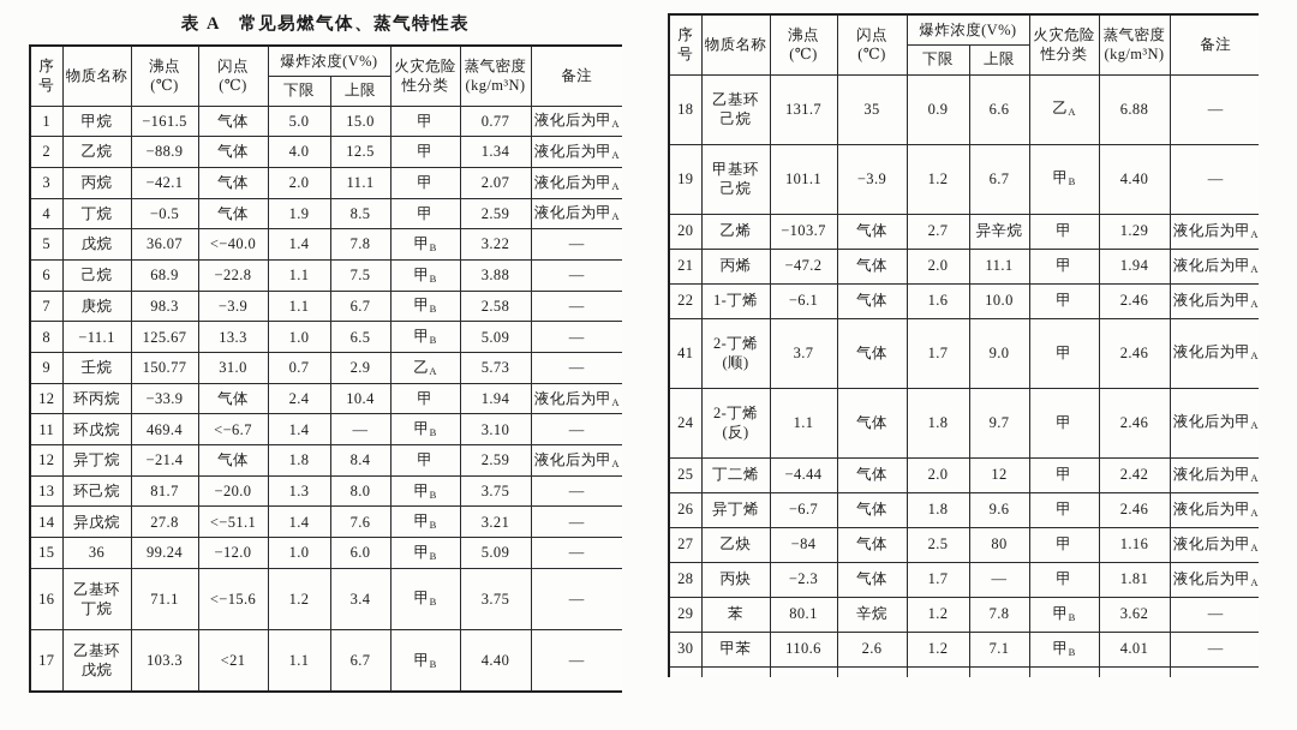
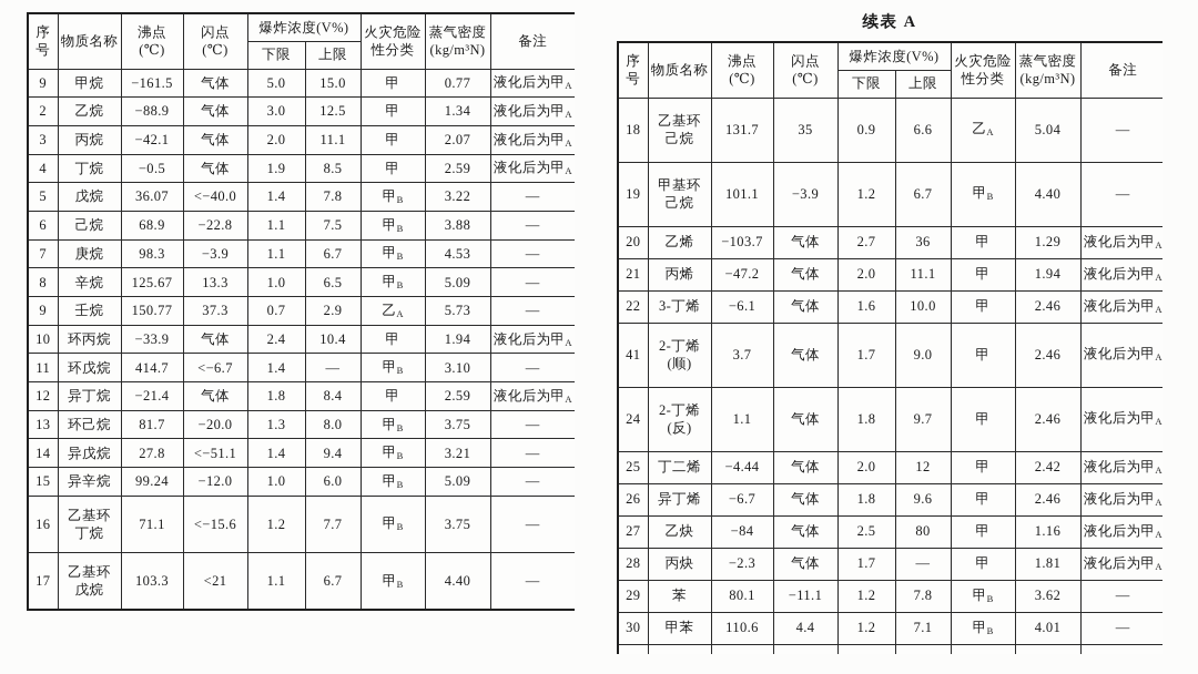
- 表 A 常见易燃气体、蒸气特性表
  序号	物质名称	沸点(℃)	闪点(℃)	爆炸浓度(V%)	火灾危险性分类	蒸气密度(kg/m³N)	备注
  下限	上限
- 1	甲烷	−161.5	气体	5.0	15.0	甲	0.77	液化后为甲A
+ 9	甲烷	−161.5	气体	5.0	15.0	甲	0.77	液化后为甲A
- 2	乙烷	−88.9	气体	4.0	12.5	甲	1.34	液化后为甲A
+ 2	乙烷	−88.9	气体	3.0	12.5	甲	1.34	液化后为甲A
  3	丙烷	−42.1	气体	2.0	11.1	甲	2.07	液化后为甲A
  4	丁烷	−0.5	气体	1.9	8.5	甲	2.59	液化后为甲A
  5	戊烷	36.07	<−40.0	1.4	7.8	甲B	3.22	—
  6	己烷	68.9	−22.8	1.1	7.5	甲B	3.88	—
- 7	庚烷	98.3	−3.9	1.1	6.7	甲B	2.58	—
+ 7	庚烷	98.3	−3.9	1.1	6.7	甲B	4.53	—
- 8	−11.1	125.67	13.3	1.0	6.5	甲B	5.09	—
+ 8	辛烷	125.67	13.3	1.0	6.5	甲B	5.09	—
- 9	壬烷	150.77	31.0	0.7	2.9	乙A	5.73	—
+ 9	壬烷	150.77	37.3	0.7	2.9	乙A	5.73	—
- 12	环丙烷	−33.9	气体	2.4	10.4	甲	1.94	液化后为甲A
+ 10	环丙烷	−33.9	气体	2.4	10.4	甲	1.94	液化后为甲A
- 11	环戊烷	469.4	<−6.7	1.4	—	甲B	3.10	—
+ 11	环戊烷	414.7	<−6.7	1.4	—	甲B	3.10	—
  12	异丁烷	−21.4	气体	1.8	8.4	甲	2.59	液化后为甲A
  13	环己烷	81.7	−20.0	1.3	8.0	甲B	3.75	—
- 14	异戊烷	27.8	<−51.1	1.4	7.6	甲B	3.21	—
+ 14	异戊烷	27.8	<−51.1	1.4	9.4	甲B	3.21	—
- 15	36	99.24	−12.0	1.0	6.0	甲B	5.09	—
+ 15	异辛烷	99.24	−12.0	1.0	6.0	甲B	5.09	—
- 16	乙基环丁烷	71.1	<−15.6	1.2	3.4	甲B	3.75	—
+ 16	乙基环丁烷	71.1	<−15.6	1.2	7.7	甲B	3.75	—
  17	乙基环戊烷	103.3	<21	1.1	6.7	甲B	4.40	—
+ 续表 A
  序号	物质名称	沸点(℃)	闪点(℃)	爆炸浓度(V%)	火灾危险性分类	蒸气密度(kg/m³N)	备注
  下限	上限
- 18	乙基环己烷	131.7	35	0.9	6.6	乙A	6.88	—
+ 18	乙基环己烷	131.7	35	0.9	6.6	乙A	5.04	—
  19	甲基环己烷	101.1	−3.9	1.2	6.7	甲B	4.40	—
- 20	乙烯	−103.7	气体	2.7	异辛烷	甲	1.29	液化后为甲A
+ 20	乙烯	−103.7	气体	2.7	36	甲	1.29	液化后为甲A
  21	丙烯	−47.2	气体	2.0	11.1	甲	1.94	液化后为甲A
- 22	1-丁烯	−6.1	气体	1.6	10.0	甲	2.46	液化后为甲A
+ 22	3-丁烯	−6.1	气体	1.6	10.0	甲	2.46	液化后为甲A
  41	2-丁烯(顺)	3.7	气体	1.7	9.0	甲	2.46	液化后为甲A
  24	2-丁烯(反)	1.1	气体	1.8	9.7	甲	2.46	液化后为甲A
  25	丁二烯	−4.44	气体	2.0	12	甲	2.42	液化后为甲A
  26	异丁烯	−6.7	气体	1.8	9.6	甲	2.46	液化后为甲A
  27	乙炔	−84	气体	2.5	80	甲	1.16	液化后为甲A
  28	丙炔	−2.3	气体	1.7	—	甲	1.81	液化后为甲A
- 29	苯	80.1	辛烷	1.2	7.8	甲B	3.62	—
+ 29	苯	80.1	−11.1	1.2	7.8	甲B	3.62	—
- 30	甲苯	110.6	2.6	1.2	7.1	甲B	4.01	—
+ 30	甲苯	110.6	4.4	1.2	7.1	甲B	4.01	—
